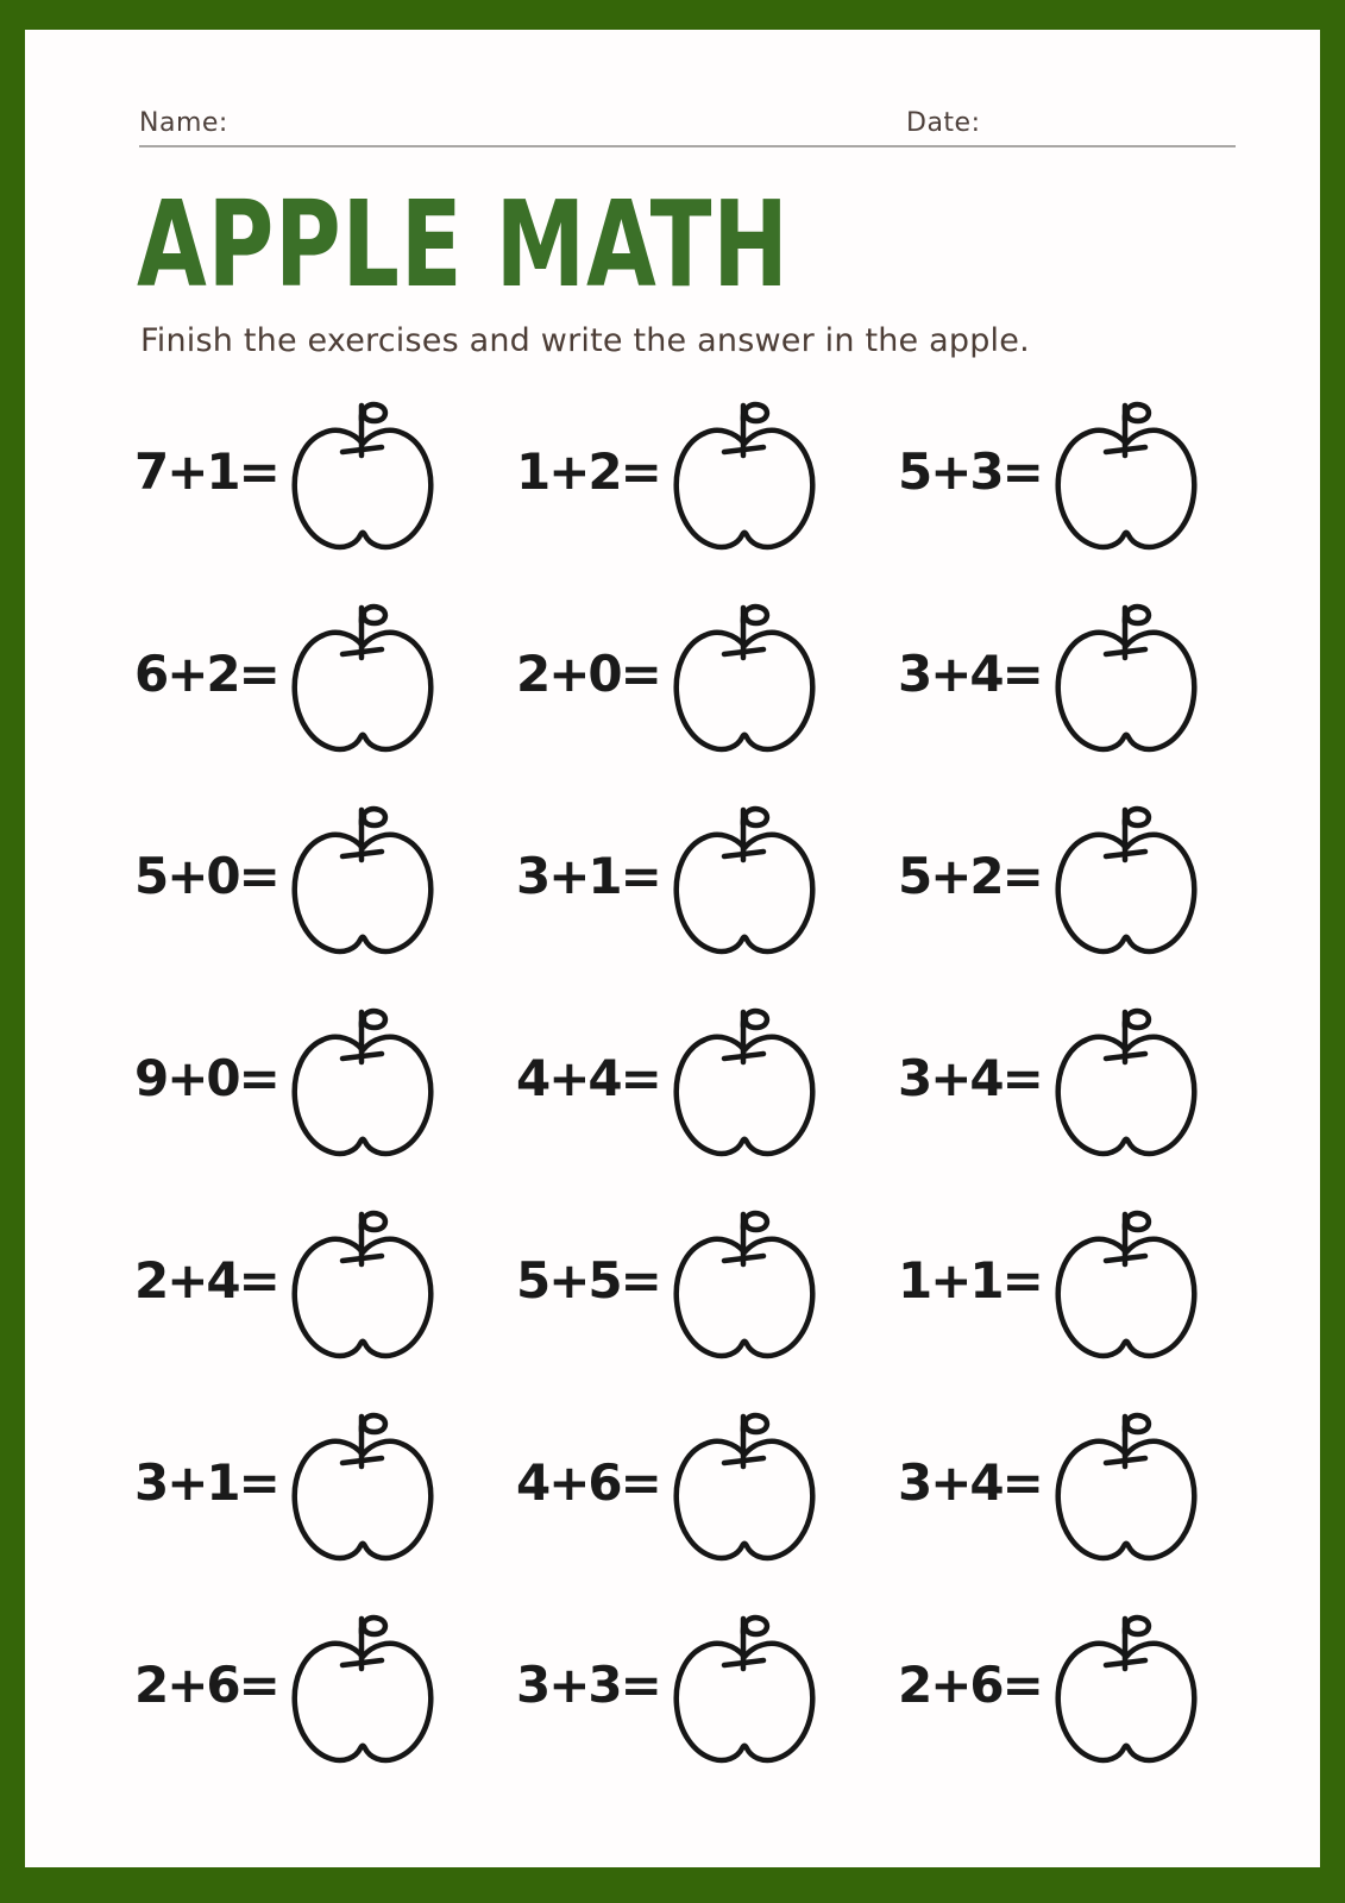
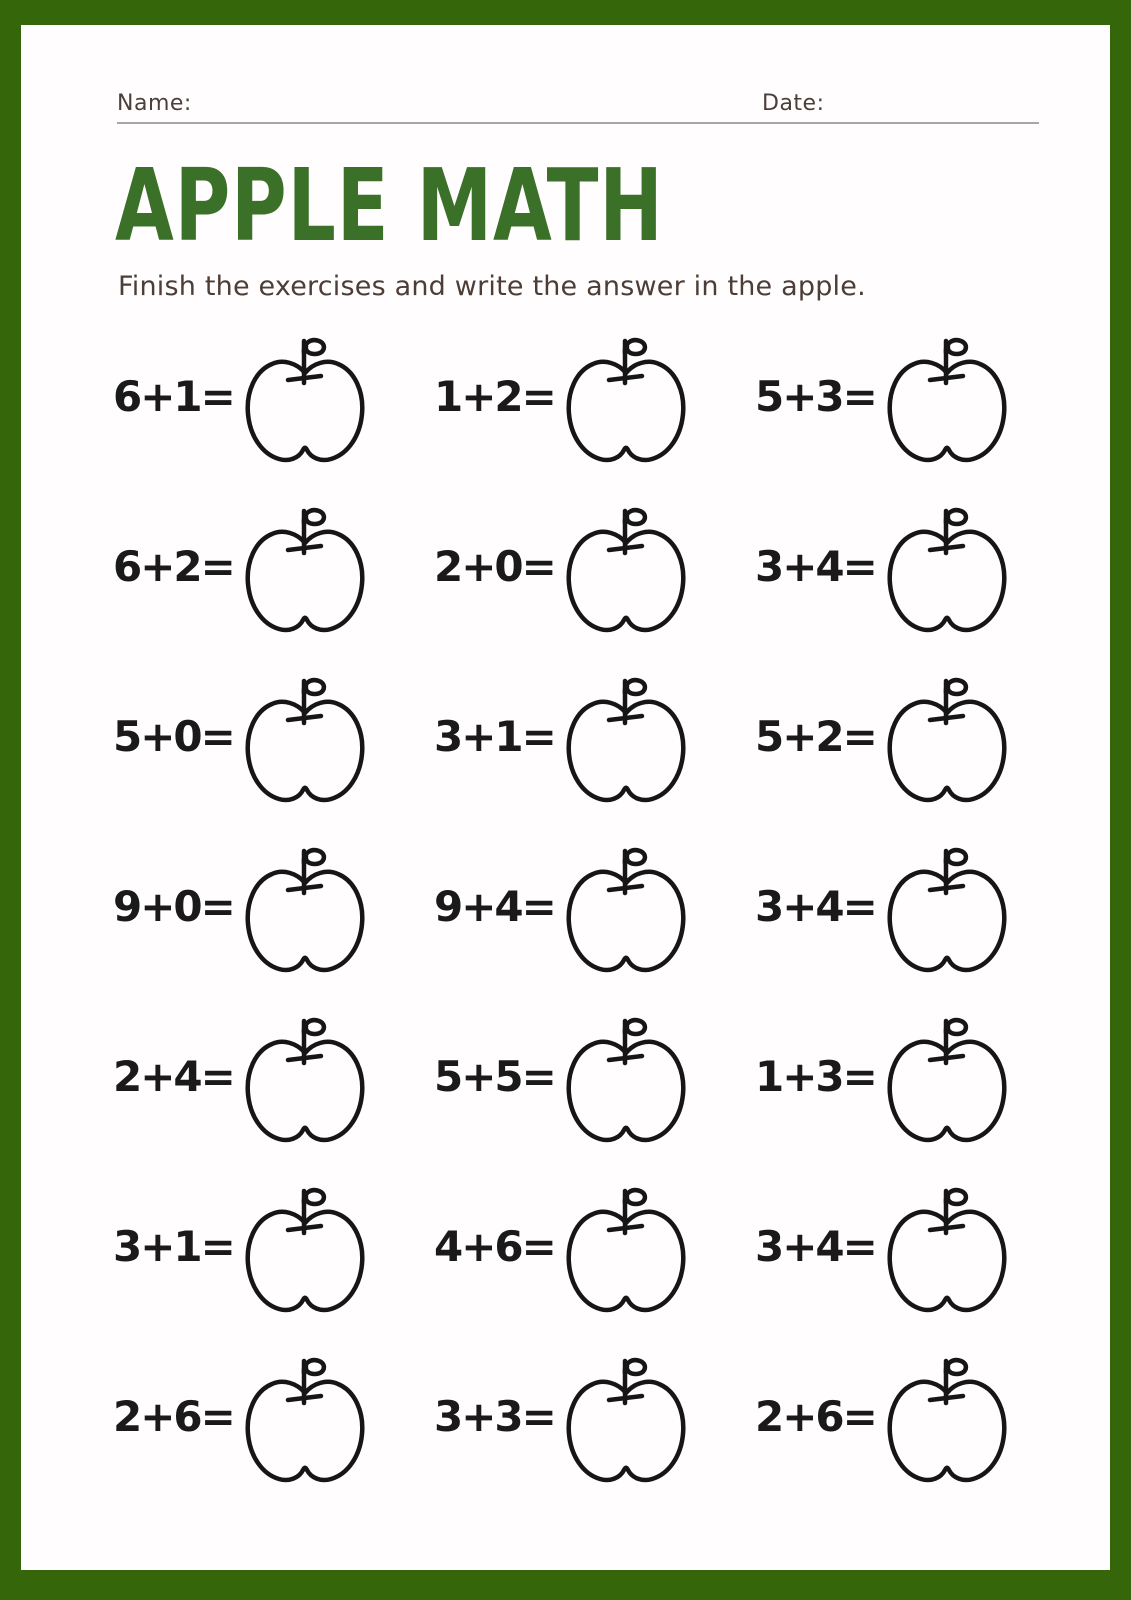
  Name:
  Date:
  APPLE MATH
  Finish the exercises and write the answer in the apple.
- 7+1=
+ 6+1=
  1+2=
  5+3=
  6+2=
  2+0=
  3+4=
  5+0=
  3+1=
  5+2=
  9+0=
- 4+4=
+ 9+4=
  3+4=
  2+4=
  5+5=
- 1+1=
+ 1+3=
  3+1=
  4+6=
  3+4=
  2+6=
  3+3=
  2+6=
